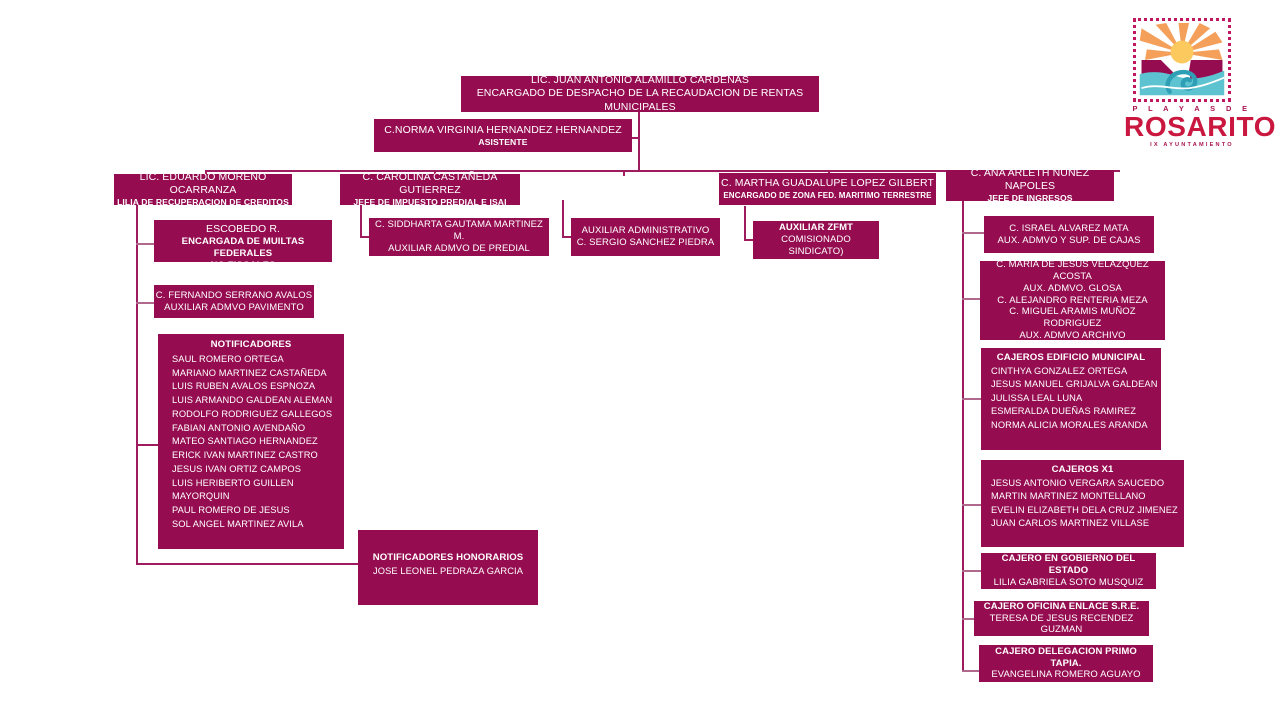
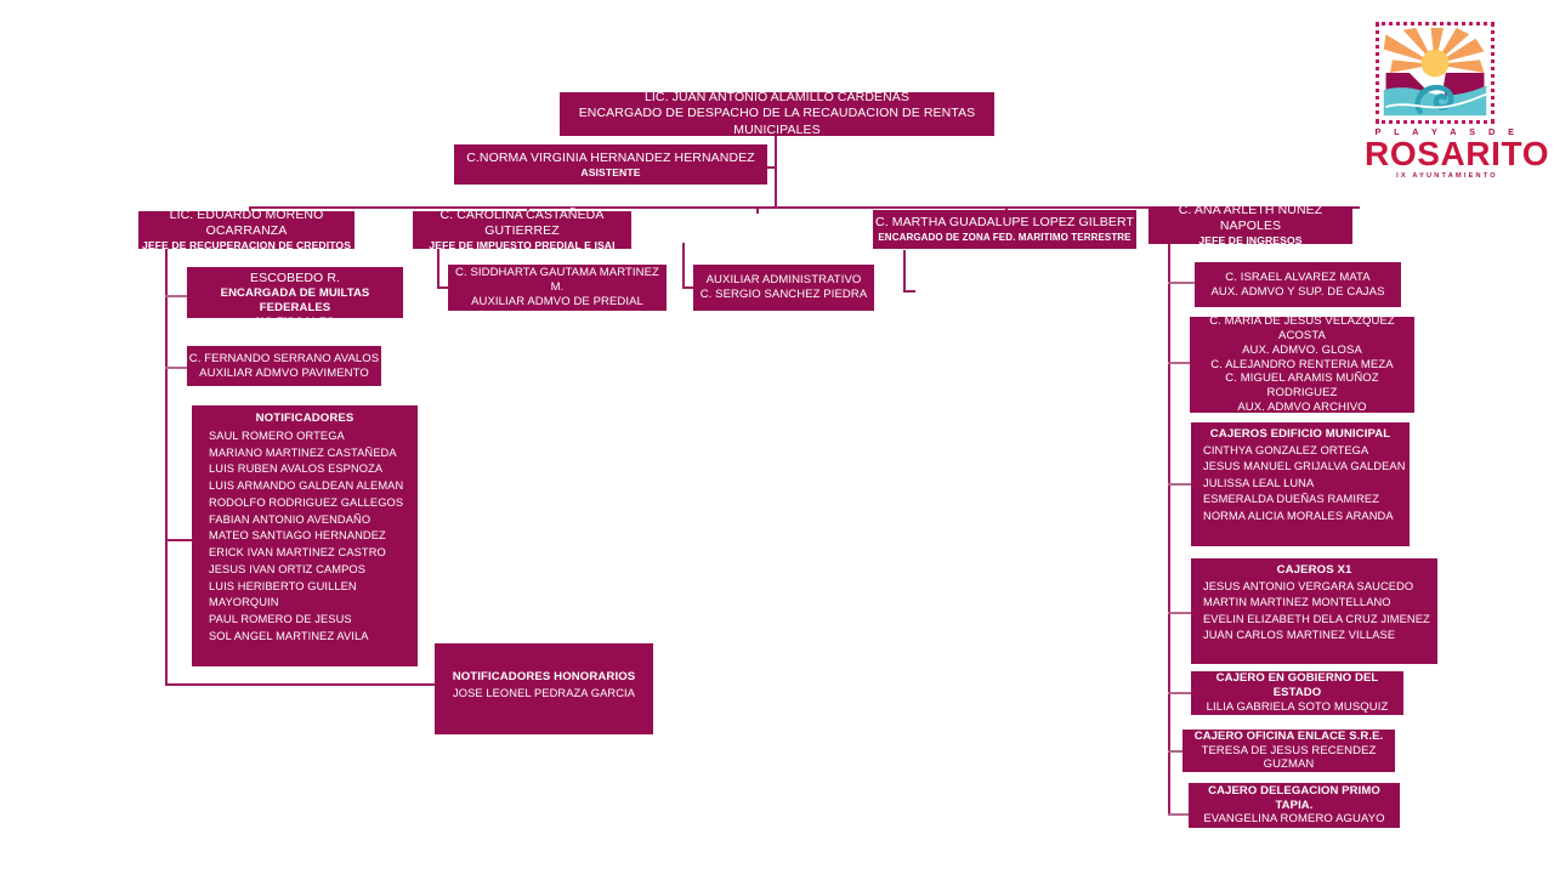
  LIC. JUAN ANTONIO ALAMILLO CARDENAS
  ENCARGADO DE DESPACHO DE LA RECAUDACION DE RENTAS MUNICIPALES
  C.NORMA VIRGINIA HERNANDEZ HERNANDEZ
  ASISTENTE
  LIC. EDUARDO MORENO OCARRANZA
- LILIA DE RECUPERACION DE CREDITOS
+ JEFE DE RECUPERACION DE CREDITOS
  C. CAROLINA CASTAÑEDA GUTIERREZ
  JEFE DE IMPUESTO PREDIAL E ISAI
  C. MARTHA GUADALUPE LOPEZ GILBERT
  ENCARGADO DE ZONA FED. MARITIMO TERRESTRE
  C. ANA ARLETH NUÑEZ NAPOLES
  JEFE DE INGRESOS
  C.MARIA DEL CARMEN ESCOBEDO R.
  ENCARGADA DE MUILTAS FEDERALES
  NO FISCALES
  C. FERNANDO SERRANO AVALOS
  AUXILIAR ADMVO PAVIMENTO
  NOTIFICADORES
  SAUL ROMERO ORTEGA
  MARIANO MARTINEZ CASTAÑEDA
  LUIS RUBEN AVALOS ESPNOZA
  LUIS ARMANDO GALDEAN ALEMAN
  RODOLFO RODRIGUEZ GALLEGOS
  FABIAN ANTONIO AVENDAÑO
  MATEO SANTIAGO HERNANDEZ
  ERICK IVAN MARTINEZ CASTRO
  JESUS IVAN ORTIZ CAMPOS
  LUIS HERIBERTO GUILLEN MAYORQUIN
  PAUL ROMERO DE JESUS
  SOL ANGEL MARTINEZ AVILA
  NOTIFICADORES HONORARIOS
  JOSE LEONEL PEDRAZA GARCIA
  C. SIDDHARTA GAUTAMA MARTINEZ M.
  AUXILIAR ADMVO DE PREDIAL
  AUXILIAR ADMINISTRATIVO
  C. SERGIO SANCHEZ PIEDRA
- AUXILIAR ZFMT
- COMISIONADO SINDICATO)
  C. ISRAEL ALVAREZ MATA
  AUX. ADMVO Y SUP. DE CAJAS
  C. MARIA DE JESUS VELAZQUEZ ACOSTA
  AUX. ADMVO. GLOSA
  C. ALEJANDRO RENTERIA MEZA
  C. MIGUEL ARAMIS MUÑOZ RODRIGUEZ
  AUX. ADMVO ARCHIVO
  CAJEROS EDIFICIO MUNICIPAL
  CINTHYA GONZALEZ ORTEGA
  JESUS MANUEL GRIJALVA GALDEAN
  JULISSA LEAL LUNA
  ESMERALDA DUEÑAS RAMIREZ
  NORMA ALICIA MORALES ARANDA
  CAJEROS X1
  JESUS ANTONIO VERGARA SAUCEDO
  MARTIN MARTINEZ MONTELLANO
  EVELIN ELIZABETH DELA CRUZ JIMENEZ
  JUAN CARLOS MARTINEZ VILLASE
  CAJERO EN GOBIERNO DEL ESTADO
  LILIA GABRIELA SOTO MUSQUIZ
  CAJERO OFICINA ENLACE S.R.E.
  TERESA DE JESUS RECENDEZ GUZMAN
  CAJERO DELEGACION PRIMO TAPIA.
  EVANGELINA ROMERO AGUAYO
  P L A Y A S D E
  ROSARITO
